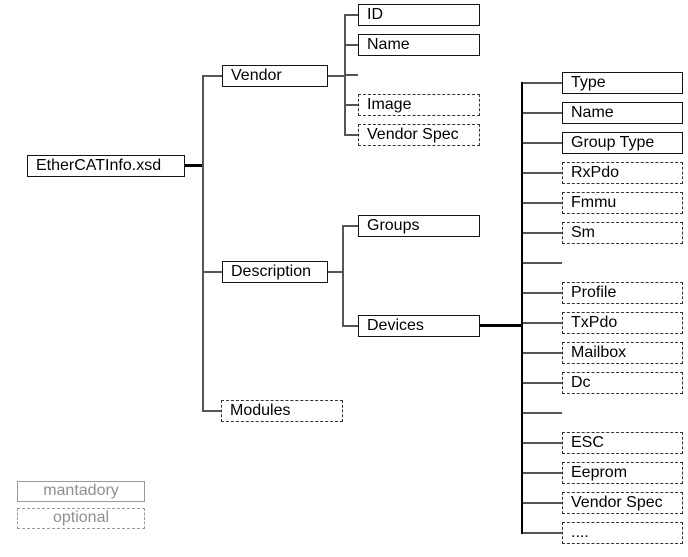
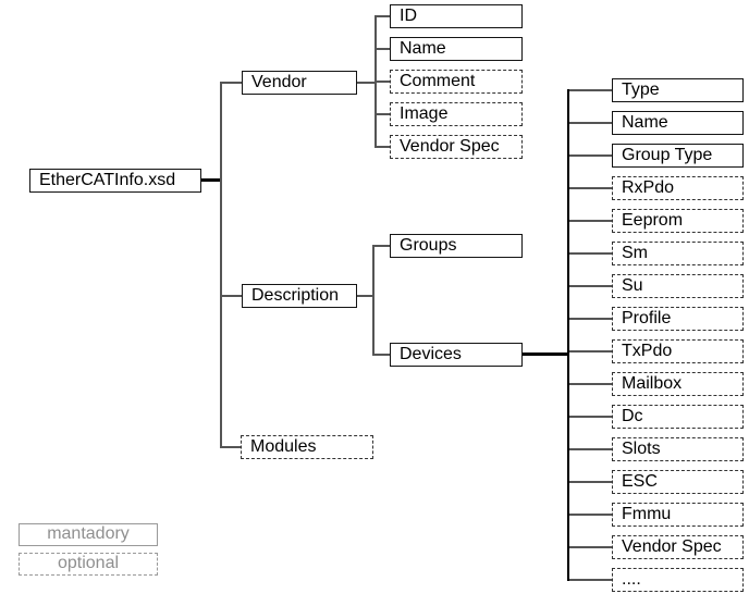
  EtherCATInfo.xsd
  Vendor
  Description
  Modules
  ID
  Name
+ Comment
  Image
  Vendor Spec
  Groups
  Devices
  Type
  Name
  Group Type
  RxPdo
- Fmmu
+ Eeprom
  Sm
+ Su
  Profile
  TxPdo
  Mailbox
  Dc
+ Slots
  ESC
- Eeprom
+ Fmmu
  Vendor Spec
  ....
  mantadory
  optional
